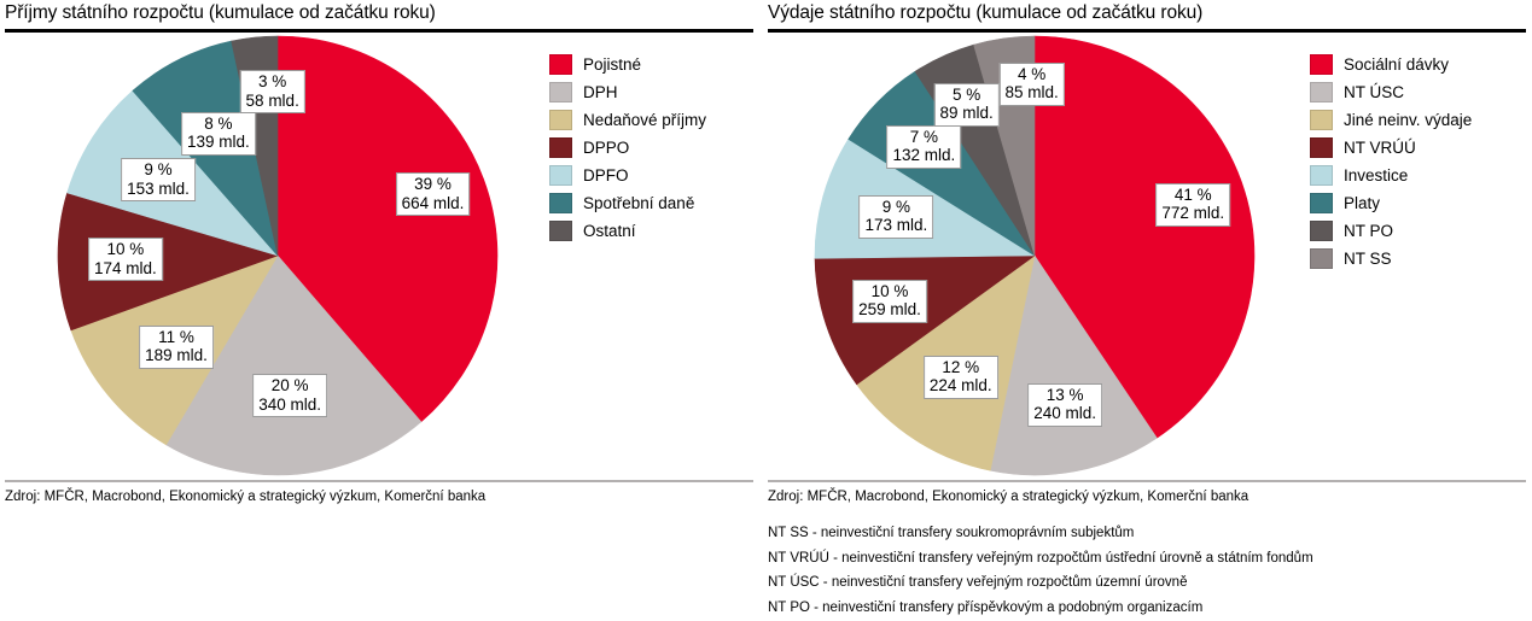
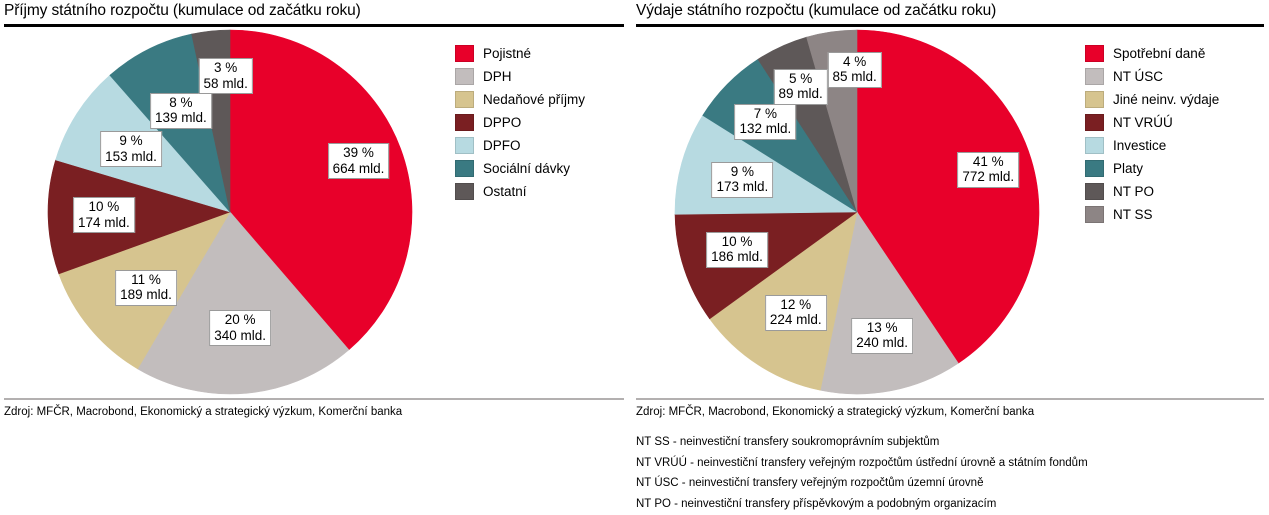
  Příjmy státního rozpočtu (kumulace od začátku roku)
  39 %
  664 mld.
  20 %
  340 mld.
  11 %
  189 mld.
  10 %
  174 mld.
  9 %
  153 mld.
  8 %
  139 mld.
  3 %
  58 mld.
  Pojistné
  DPH
  Nedaňové příjmy
  DPPO
  DPFO
- Spotřební daně
+ Sociální dávky
  Ostatní
  Zdroj: MFČR, Macrobond, Ekonomický a strategický výzkum, Komerční banka
  Výdaje státního rozpočtu (kumulace od začátku roku)
  41 %
  772 mld.
  13 %
  240 mld.
  12 %
  224 mld.
  10 %
- 259 mld.
+ 186 mld.
  9 %
  173 mld.
  7 %
  132 mld.
  5 %
  89 mld.
  4 %
  85 mld.
- Sociální dávky
+ Spotřební daně
  NT ÚSC
  Jiné neinv. výdaje
  NT VRÚÚ
  Investice
  Platy
  NT PO
  NT SS
  Zdroj: MFČR, Macrobond, Ekonomický a strategický výzkum, Komerční banka
  NT SS - neinvestiční transfery soukromoprávním subjektům
  NT VRÚÚ - neinvestiční transfery veřejným rozpočtům ústřední úrovně a státním fondům
  NT ÚSC - neinvestiční transfery veřejným rozpočtům územní úrovně
  NT PO - neinvestiční transfery příspěvkovým a podobným organizacím
